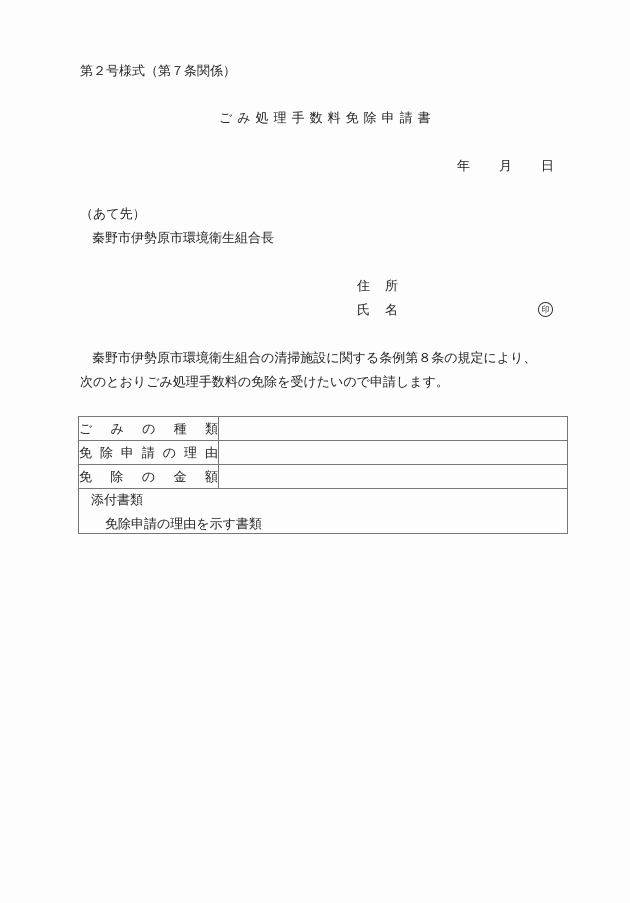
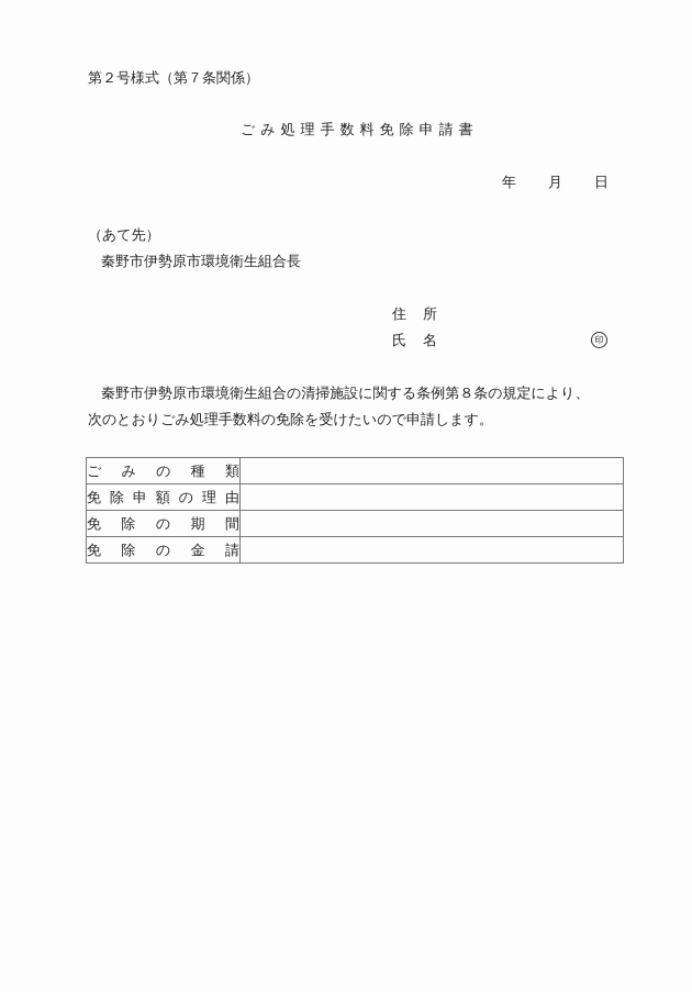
  第２号様式（第７条関係）
  ごみ処理手数料免除申請書
  年
  月
  日
  （あて先）
  秦野市伊勢原市環境衛生組合長
  住所
  氏名
  印
  秦野市伊勢原市環境衛生組合の清掃施設に関する条例第８条の規定により、
  次のとおりごみ処理手数料の免除を受けたいので申請します。
  ご み の 種 類
- 免 除 申 請 の 理 由
+ 免 除 申 額 の 理 由
+ 免 除 の 期 間
- 免 除 の 金 額
+ 免 除 の 金 請
- 添付書類 免除申請の理由を示す書類
